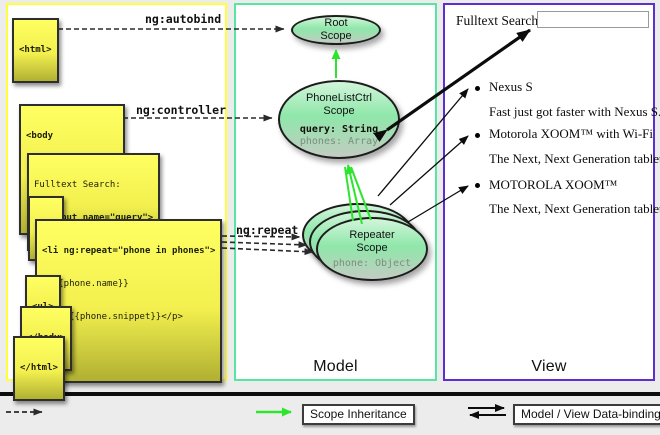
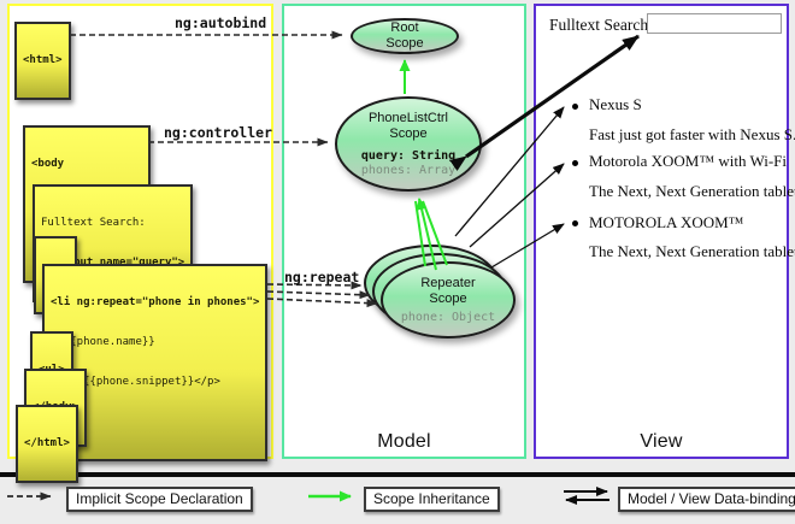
  Model
  View
  <html>
  <body
  Fulltext Search:
  put name="query">
  <li ng:repeat="phone in phones">
  {phone.name}}
  {phone.snippet}}</p>
  </html>
  ng:autobind
  ng:controller
  ng:repeat
  Root
  Scope
  PhoneListCtrl
  Scope
  query: String
  phones: Array
  Repeater
  Scope
  phone: Object
  Fulltext Search
  Nexus S
  Fast just got faster with Nexus S
  Motorola XOOM™ with Wi-Fi
  The Next, Next Generation table
  MOTOROLA XOOM™
  The Next, Next Generation table
+ Implicit Scope Declaration
  Scope Inheritance
  Model / View Data-binding
